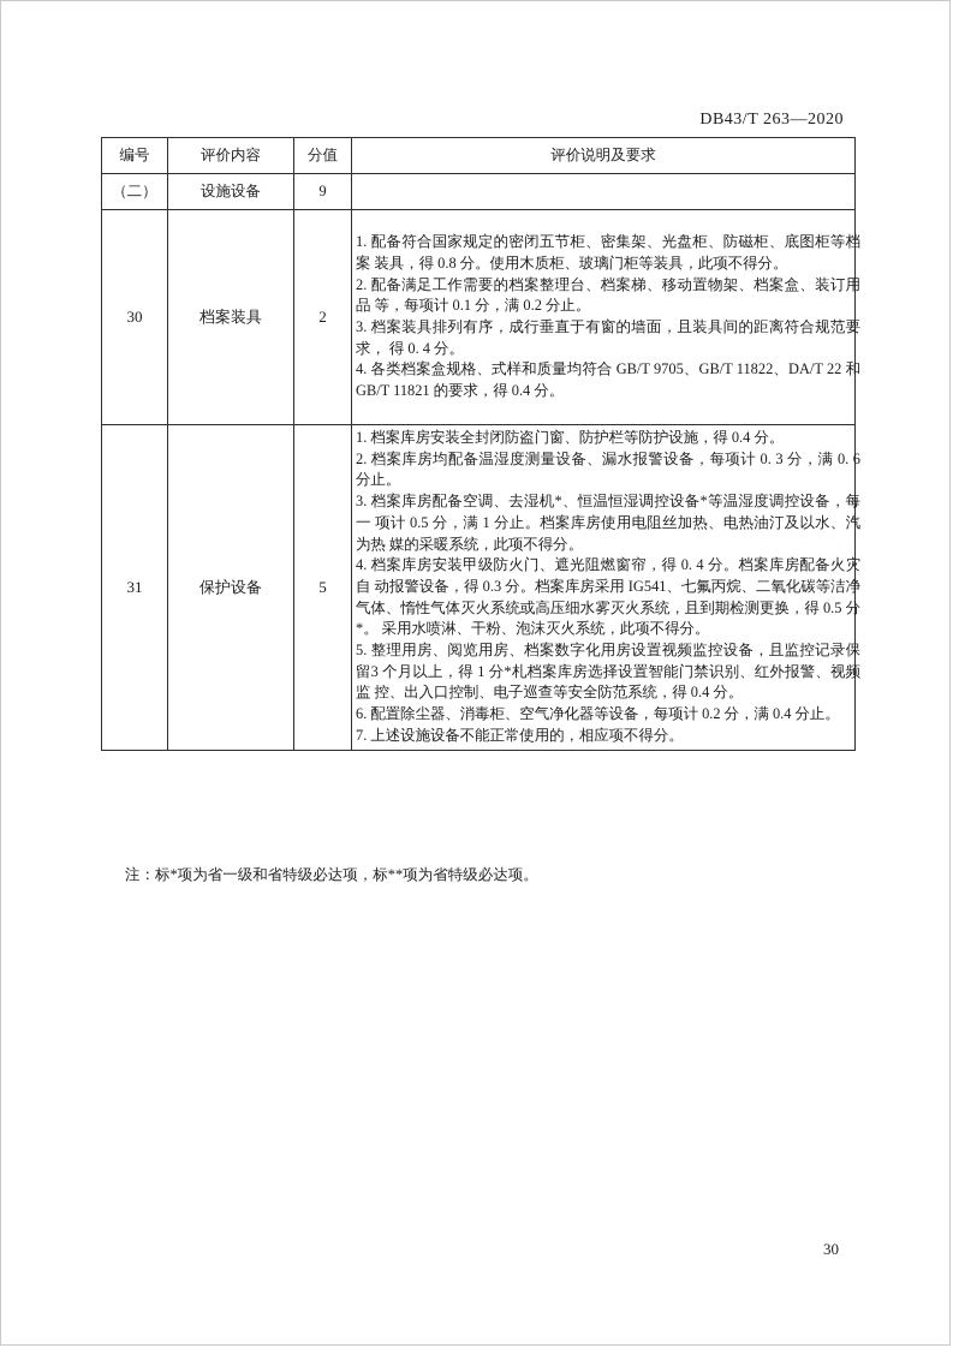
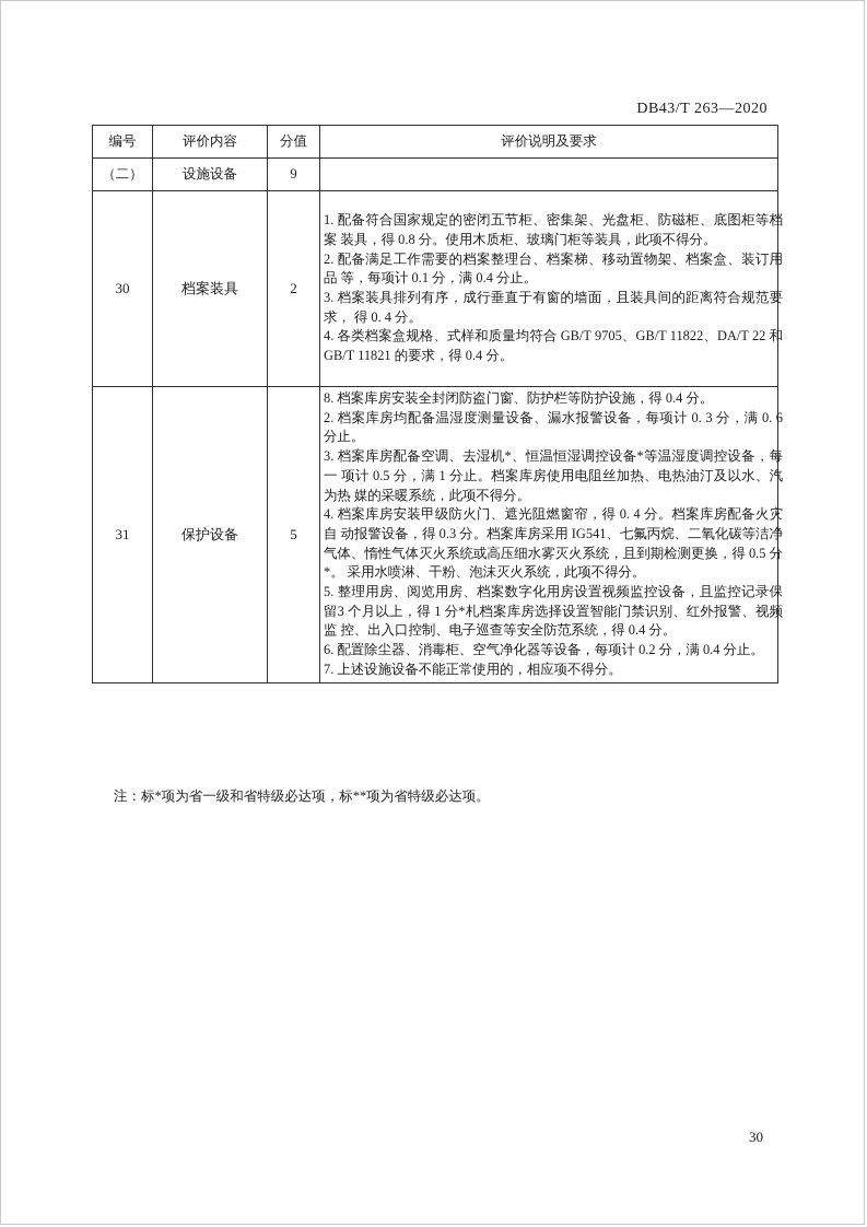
  DB43/T 263—2020
  编号	评价内容	分值	评价说明及要求
  （二）	设施设备	9
- 30	档案装具	2	1. 配备符合国家规定的密闭五节柜、密集架、光盘柜、防磁柜、底图柜等档案 装具，得 0.8 分。使用木质柜、玻璃门柜等装具，此项不得分。 2. 配备满足工作需要的档案整理台、档案梯、移动置物架、档案盒、装订用品 等，每项计 0.1 分，满 0.2 分止。 3. 档案装具排列有序，成行垂直于有窗的墙面，且装具间的距离符合规范要求， 得 0. 4 分。 4. 各类档案盒规格、式样和质量均符合 GB/T 9705、GB/T 11822、DA/T 22 和 GB/T 11821 的要求，得 0.4 分。
+ 30	档案装具	2	1. 配备符合国家规定的密闭五节柜、密集架、光盘柜、防磁柜、底图柜等档案 装具，得 0.8 分。使用木质柜、玻璃门柜等装具，此项不得分。 2. 配备满足工作需要的档案整理台、档案梯、移动置物架、档案盒、装订用品 等，每项计 0.1 分，满 0.4 分止。 3. 档案装具排列有序，成行垂直于有窗的墙面，且装具间的距离符合规范要求， 得 0. 4 分。 4. 各类档案盒规格、式样和质量均符合 GB/T 9705、GB/T 11822、DA/T 22 和 GB/T 11821 的要求，得 0.4 分。
- 31	保护设备	5	1. 档案库房安装全封闭防盗门窗、防护栏等防护设施，得 0.4 分。 2. 档案库房均配备温湿度测量设备、漏水报警设备，每项计 0. 3 分，满 0. 6 分止。 3. 档案库房配备空调、去湿机*、恒温恒湿调控设备*等温湿度调控设备，每一 项计 0.5 分，满 1 分止。档案库房使用电阻丝加热、电热油汀及以水、汽为热 媒的采暖系统，此项不得分。 4. 档案库房安装甲级防火门、遮光阻燃窗帘，得 0. 4 分。档案库房配备火灾自 动报警设备，得 0.3 分。档案库房采用 IG541、七氟丙烷、二氧化碳等洁净气体、惰性气体灭火系统或高压细水雾灭火系统，且到期检测更换，得 0.5 分*。 采用水喷淋、干粉、泡沫灭火系统，此项不得分。 5. 整理用房、阅览用房、档案数字化用房设置视频监控设备，且监控记录保留3 个月以上，得 1 分*札档案库房选择设置智能门禁识别、红外报警、视频监 控、出入口控制、电子巡查等安全防范系统，得 0.4 分。 6. 配置除尘器、消毒柜、空气净化器等设备，每项计 0.2 分，满 0.4 分止。 7. 上述设施设备不能正常使用的，相应项不得分。
+ 31	保护设备	5	8. 档案库房安装全封闭防盗门窗、防护栏等防护设施，得 0.4 分。 2. 档案库房均配备温湿度测量设备、漏水报警设备，每项计 0. 3 分，满 0. 6 分止。 3. 档案库房配备空调、去湿机*、恒温恒湿调控设备*等温湿度调控设备，每一 项计 0.5 分，满 1 分止。档案库房使用电阻丝加热、电热油汀及以水、汽为热 媒的采暖系统，此项不得分。 4. 档案库房安装甲级防火门、遮光阻燃窗帘，得 0. 4 分。档案库房配备火灾自 动报警设备，得 0.3 分。档案库房采用 IG541、七氟丙烷、二氧化碳等洁净气体、惰性气体灭火系统或高压细水雾灭火系统，且到期检测更换，得 0.5 分*。 采用水喷淋、干粉、泡沫灭火系统，此项不得分。 5. 整理用房、阅览用房、档案数字化用房设置视频监控设备，且监控记录保留3 个月以上，得 1 分*札档案库房选择设置智能门禁识别、红外报警、视频监 控、出入口控制、电子巡查等安全防范系统，得 0.4 分。 6. 配置除尘器、消毒柜、空气净化器等设备，每项计 0.2 分，满 0.4 分止。 7. 上述设施设备不能正常使用的，相应项不得分。
  注：标*项为省一级和省特级必达项，标**项为省特级必达项。
  30
